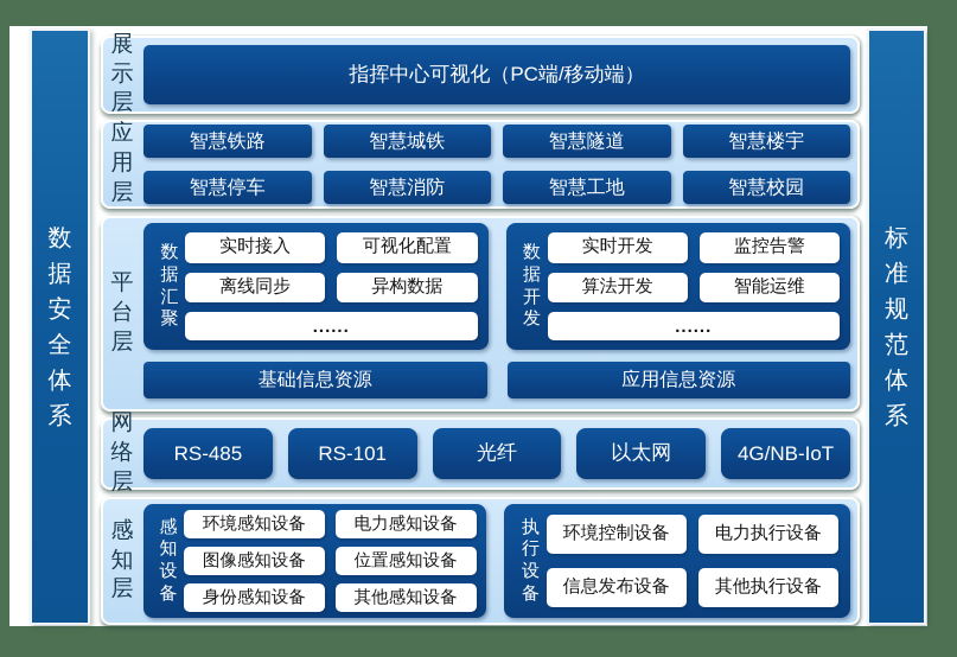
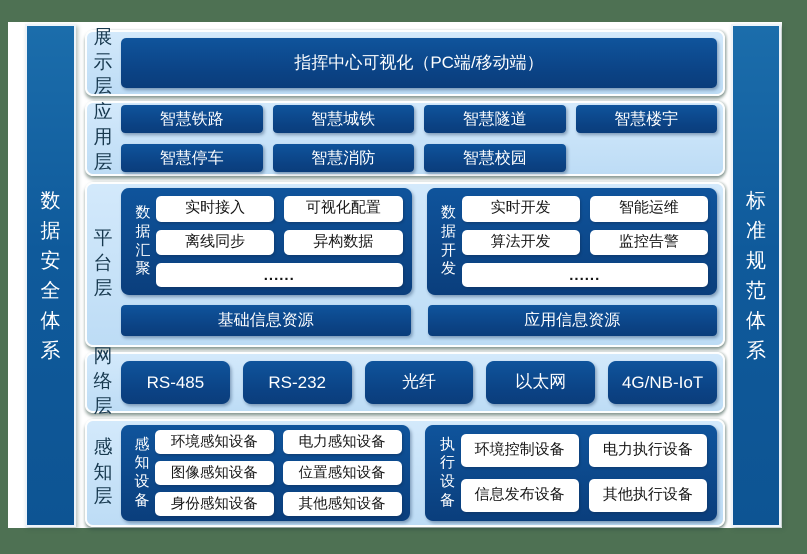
  数据安全体系
  标准规范体系
  展示层
  指挥中心可视化（PC端/移动端）
  应用层
  智慧铁路
  智慧城铁
  智慧隧道
  智慧楼宇
  智慧停车
  智慧消防
- 智慧工地
  智慧校园
  平台层
  数据汇聚
  实时接入
  可视化配置
  离线同步
  异构数据
  ......
  数据开发
  实时开发
- 监控告警
+ 智能运维
  算法开发
- 智能运维
+ 监控告警
  ......
  基础信息资源
  应用信息资源
  网络层
  RS-485
- RS-101
+ RS-232
  光纤
  以太网
  4G/NB-IoT
  感知层
  感知设备
  环境感知设备
  电力感知设备
  图像感知设备
  位置感知设备
  身份感知设备
  其他感知设备
  执行设备
  环境控制设备
  电力执行设备
  信息发布设备
  其他执行设备
